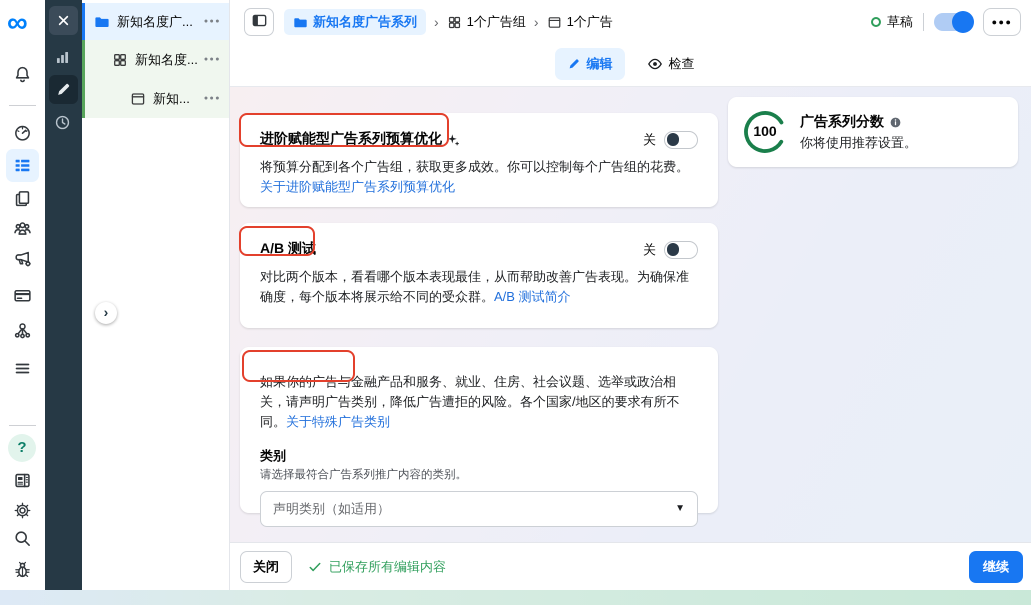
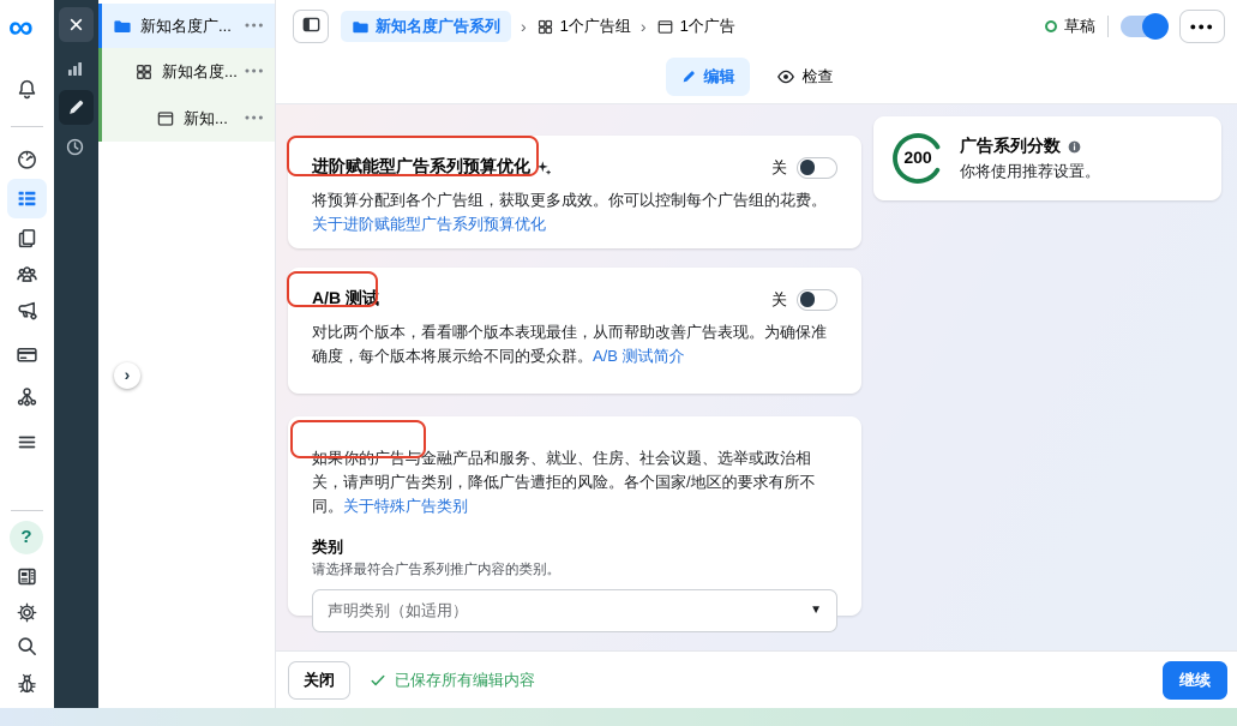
  ∞
  ?
  ›
  新知名度广...
  新知名度...
  新知...
  新知名度广告系列
  ›
  1个广告组
  ›
  1个广告
  草稿
  ●●●
  编辑
  检查
  进阶赋能型广告系列预算优化
  关
  将预算分配到各个广告组，获取更多成效。你可以控制每个广告组的花费。关于进阶赋能型广告系列预算优化
  A/B 测试
  关
  对比两个版本，看看哪个版本表现最佳，从而帮助改善广告表现。为确保准确度，每个版本将展示给不同的受众群。A/B 测试简介
  如果你的广告与金融产品和服务、就业、住房、社会议题、选举或政治相关，请声明广告类别，降低广告遭拒的风险。各个国家/地区的要求有所不同。关于特殊广告类别
  类别
  请选择最符合广告系列推广内容的类别。
  声明类别（如适用）
  ▼
- 100
+ 200
  广告系列分数
  你将使用推荐设置。
  关闭
  已保存所有编辑内容
  继续
